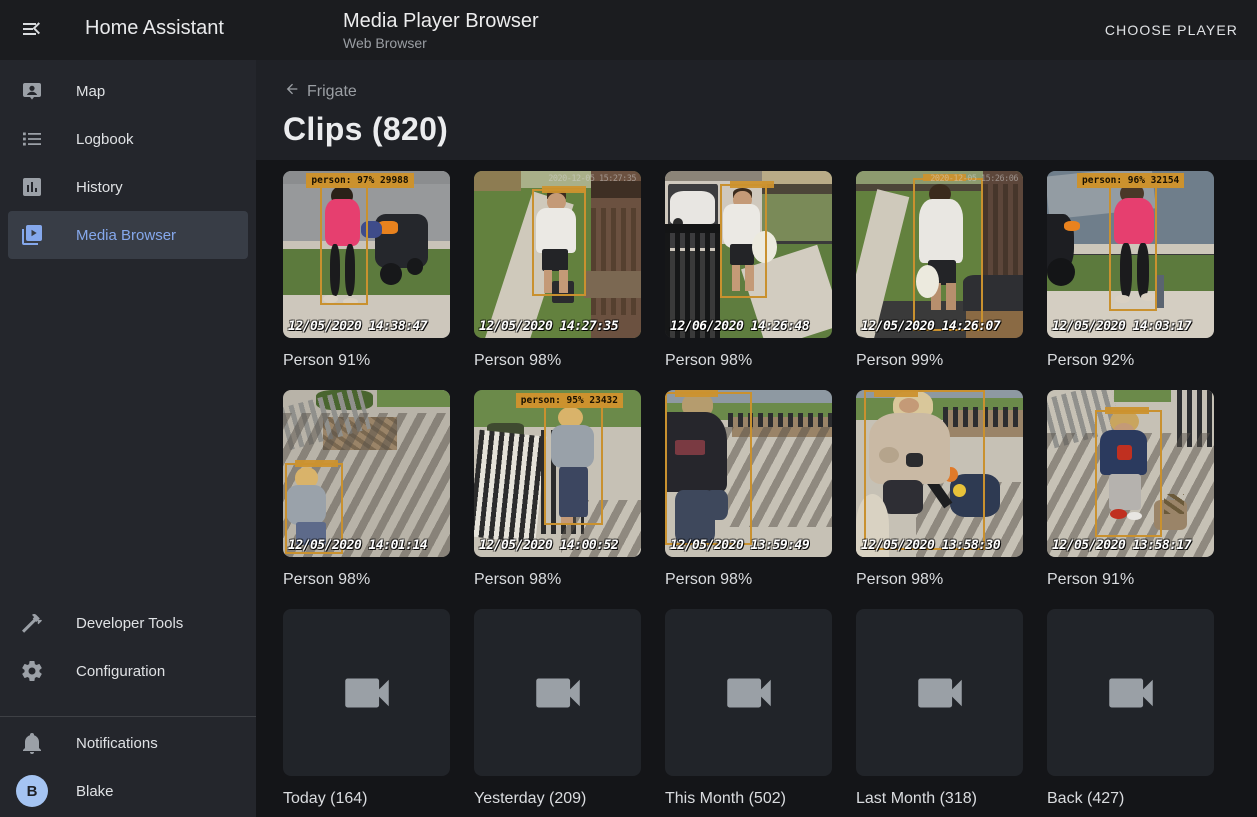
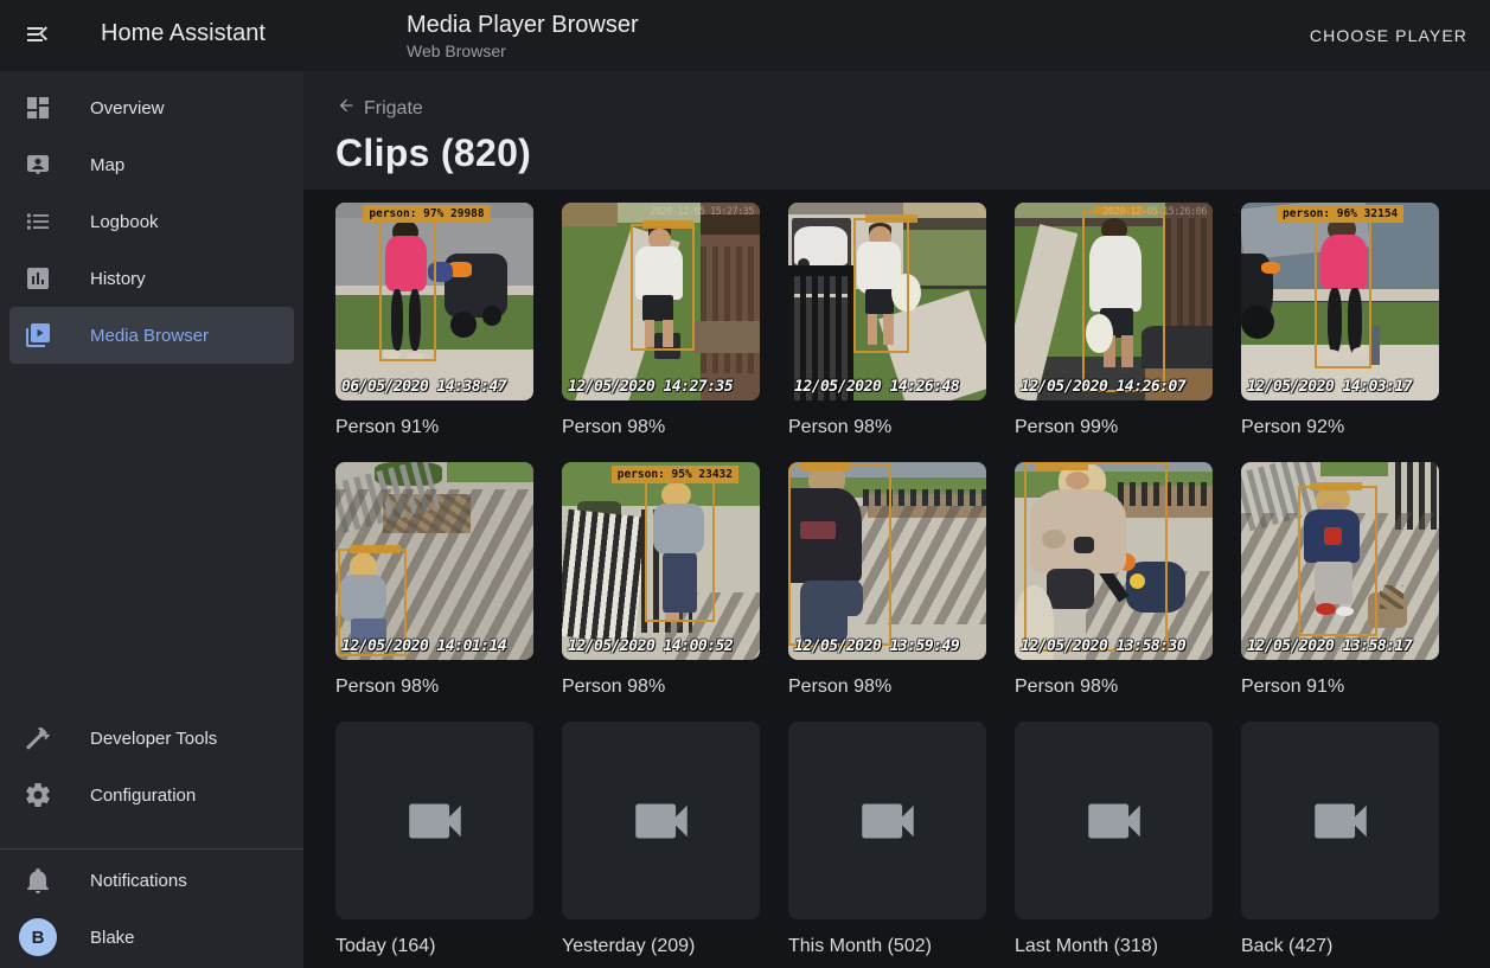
  Home Assistant
  Media Player Browser
  Web Browser
  CHOOSE PLAYER
+ Overview
  Map
  Logbook
  History
  Media Browser
  Developer Tools
  Configuration
  Notifications
  B
  Blake
  Frigate
  Clips (820)
  person: 97% 29988
- 12/05/2020 14:38:47
+ 06/05/2020 14:38:47
  Person 91%
  2020-12-05 15:27:35
  12/05/2020 14:27:35
  Person 98%
- 12/06/2020 14:26:48
+ 12/05/2020 14:26:48
  Person 98%
  2020-12-05 15:26:06
  12/05/2020 14:26:07
  Person 99%
  person: 96% 32154
  12/05/2020 14:03:17
  Person 92%
  12/05/2020 14:01:14
  Person 98%
  person: 95% 23432
  12/05/2020 14:00:52
  Person 98%
  12/05/2020 13:59:49
  Person 98%
  12/05/2020 13:58:30
  Person 98%
  12/05/2020 13:58:17
  Person 91%
  Today (164)
  Yesterday (209)
  This Month (502)
  Last Month (318)
  Back (427)
